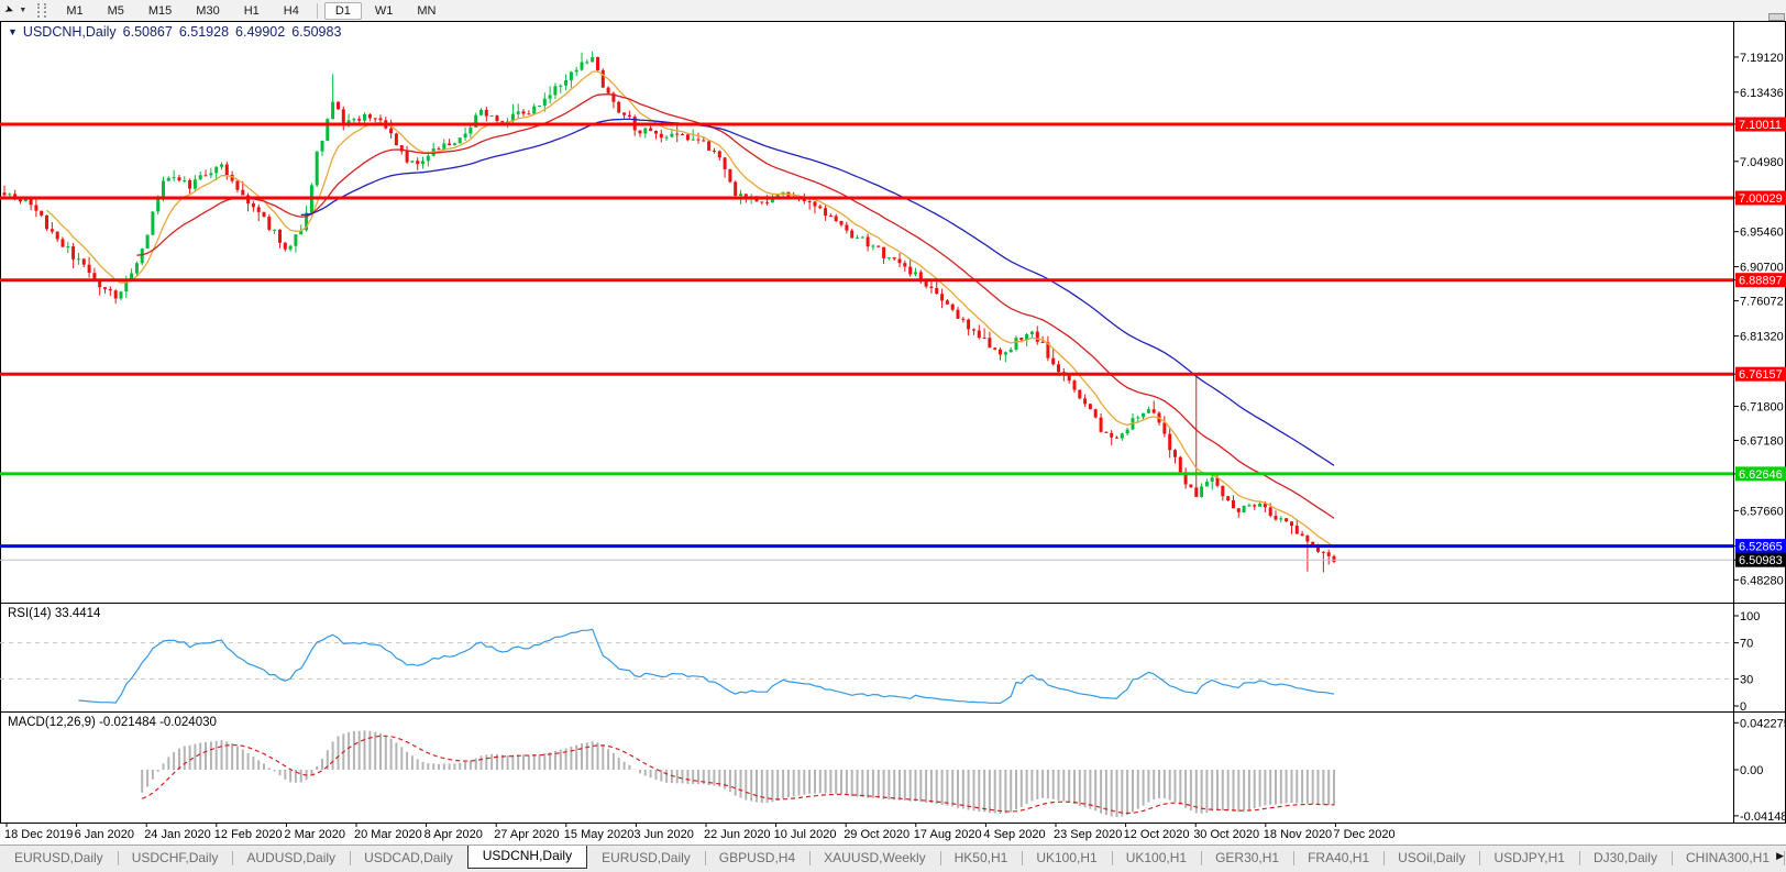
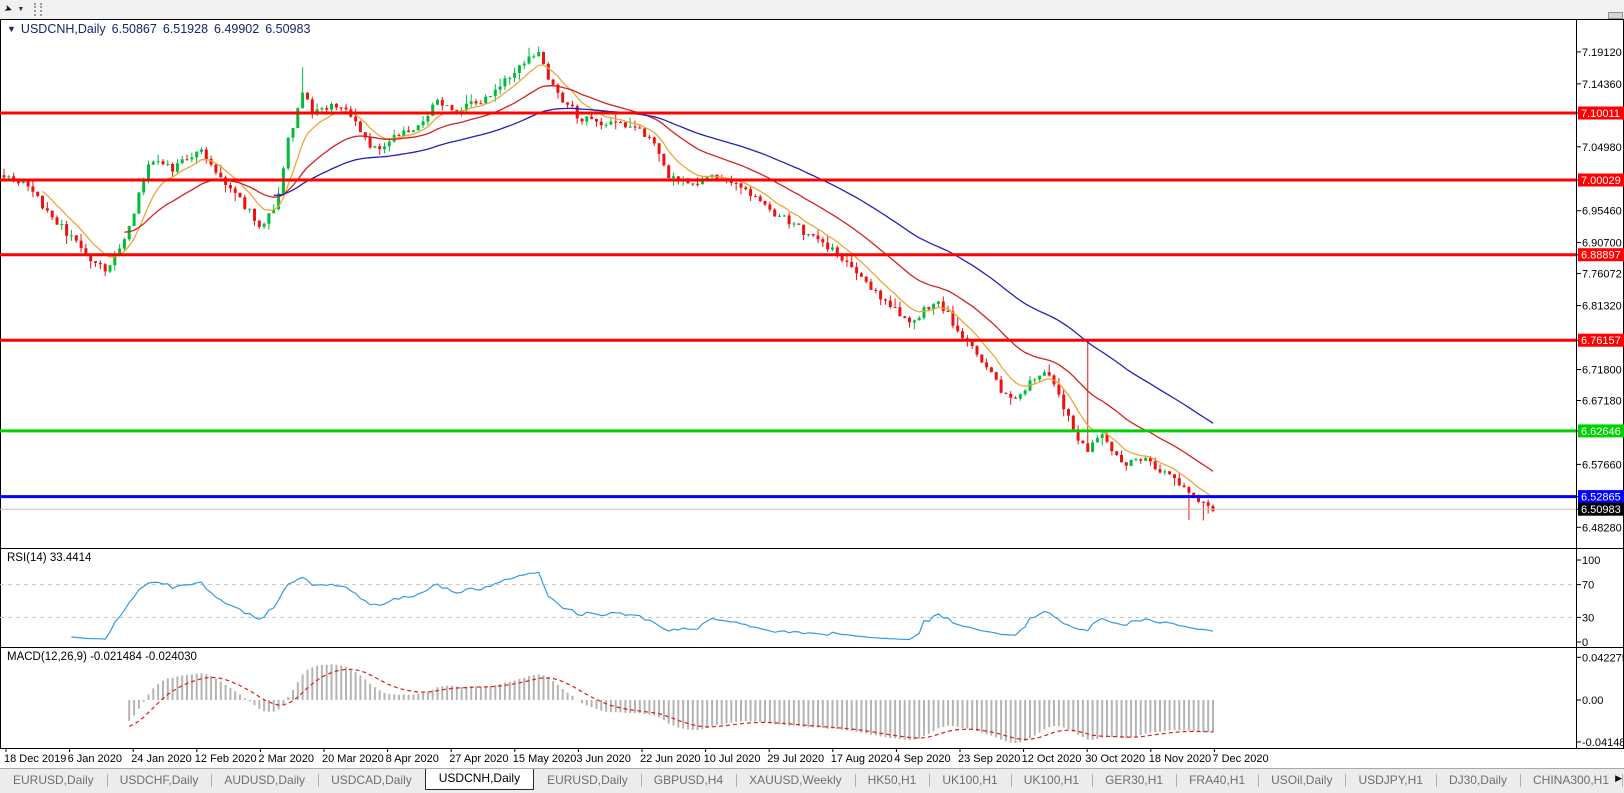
- M1
- M5
- M15
- M30
- H1
- H4
- D1
- W1
- MN
  7.19120
- 6.13436
+ 7.14360
  7.10011
  7.04980
  7.00029
  6.95460
  6.90700
  6.88897
  7.76072
  6.81320
  6.76157
  6.71800
  6.67180
  6.62646
  6.57660
  6.52865
  6.50983
  6.48280
  100
  70
  30
  0
  0.04227
  0.00
  -0.04148
  18 Dec 2019
  6 Jan 2020
  24 Jan 2020
  12 Feb 2020
  2 Mar 2020
  20 Mar 2020
  8 Apr 2020
  27 Apr 2020
  15 May 2020
  3 Jun 2020
  22 Jun 2020
  10 Jul 2020
- 29 Oct 2020
+ 29 Jul 2020
  17 Aug 2020
  4 Sep 2020
  23 Sep 2020
  12 Oct 2020
  30 Oct 2020
  18 Nov 2020
  7 Dec 2020
  ▼ USDCNH,Daily 6.50867 6.51928 6.49902 6.50983
  RSI(14) 33.4414
  MACD(12,26,9) -0.021484 -0.024030
  EURUSD,Daily
  USDCHF,Daily
  AUDUSD,Daily
  USDCAD,Daily
  USDCNH,Daily
  EURUSD,Daily
  GBPUSD,H4
  XAUUSD,Weekly
  HK50,H1
  UK100,H1
  UK100,H1
  GER30,H1
  FRA40,H1
  USOil,Daily
  USDJPY,H1
  DJ30,Daily
  CHINA300,H1
  ▶
